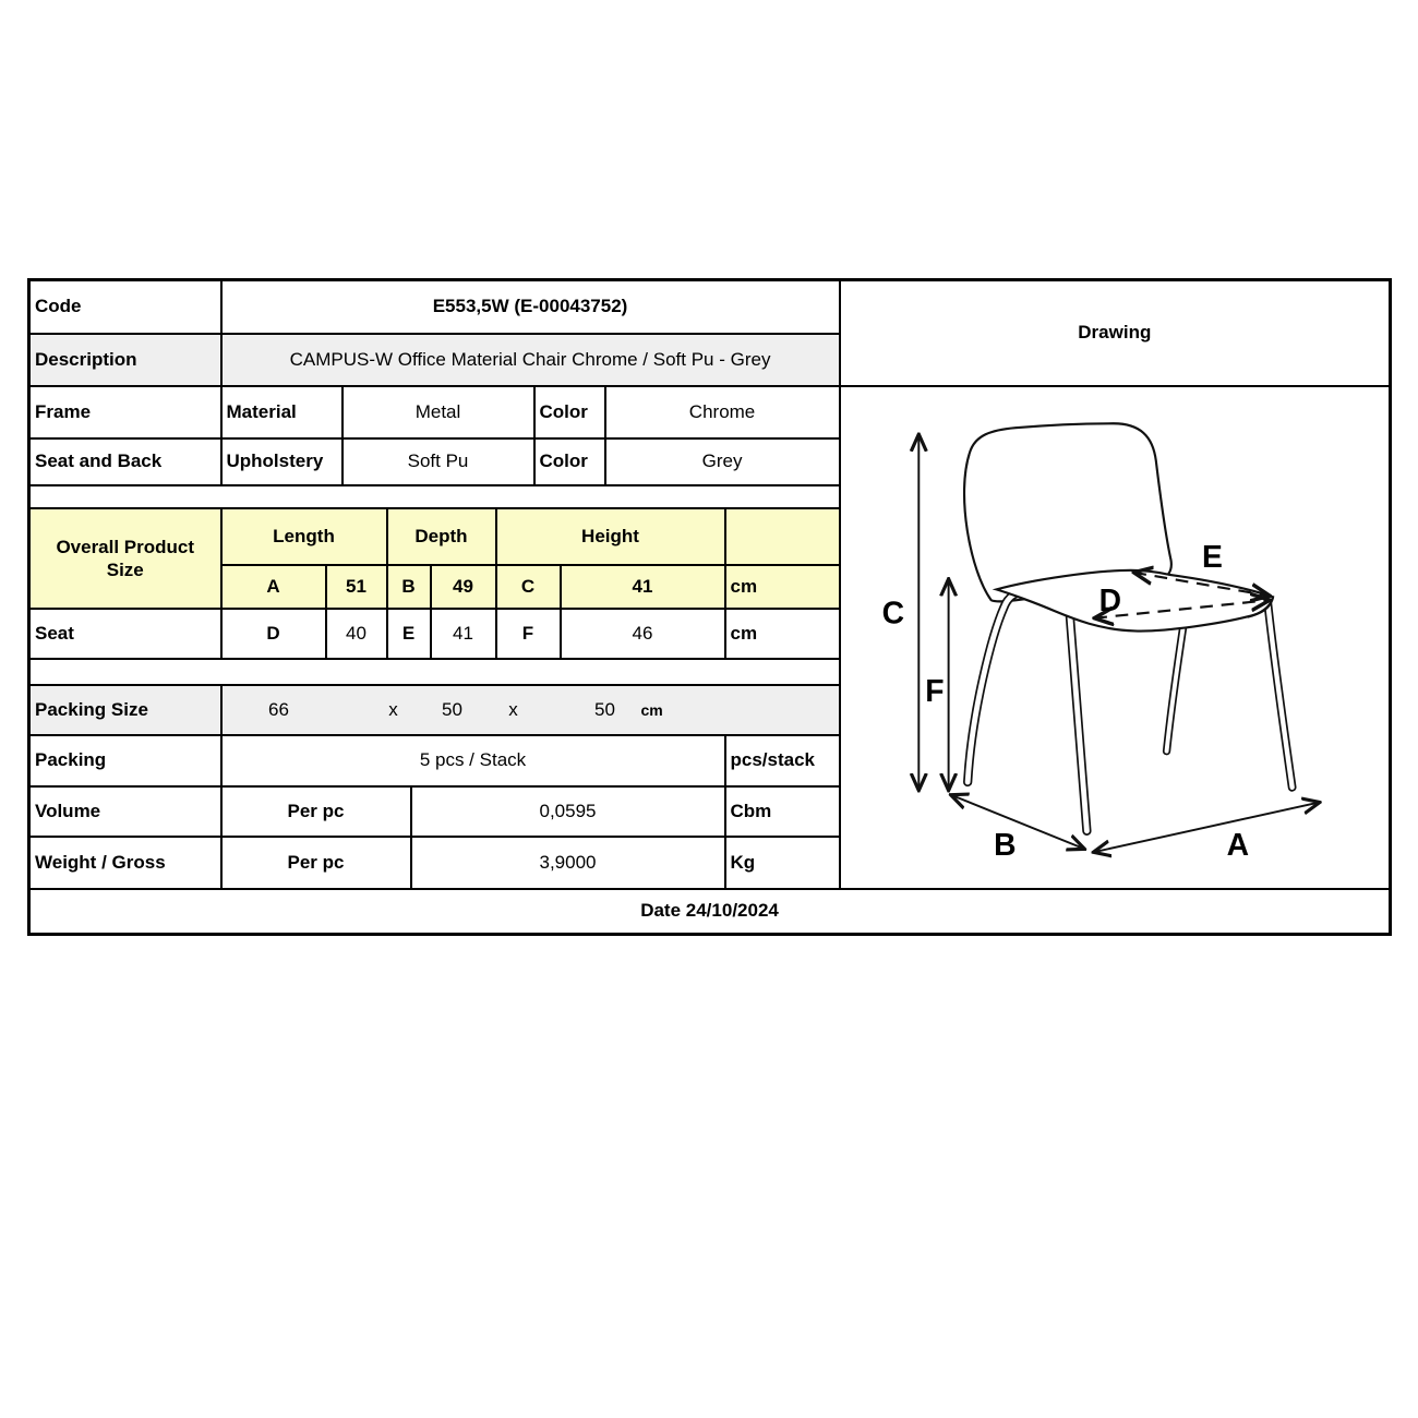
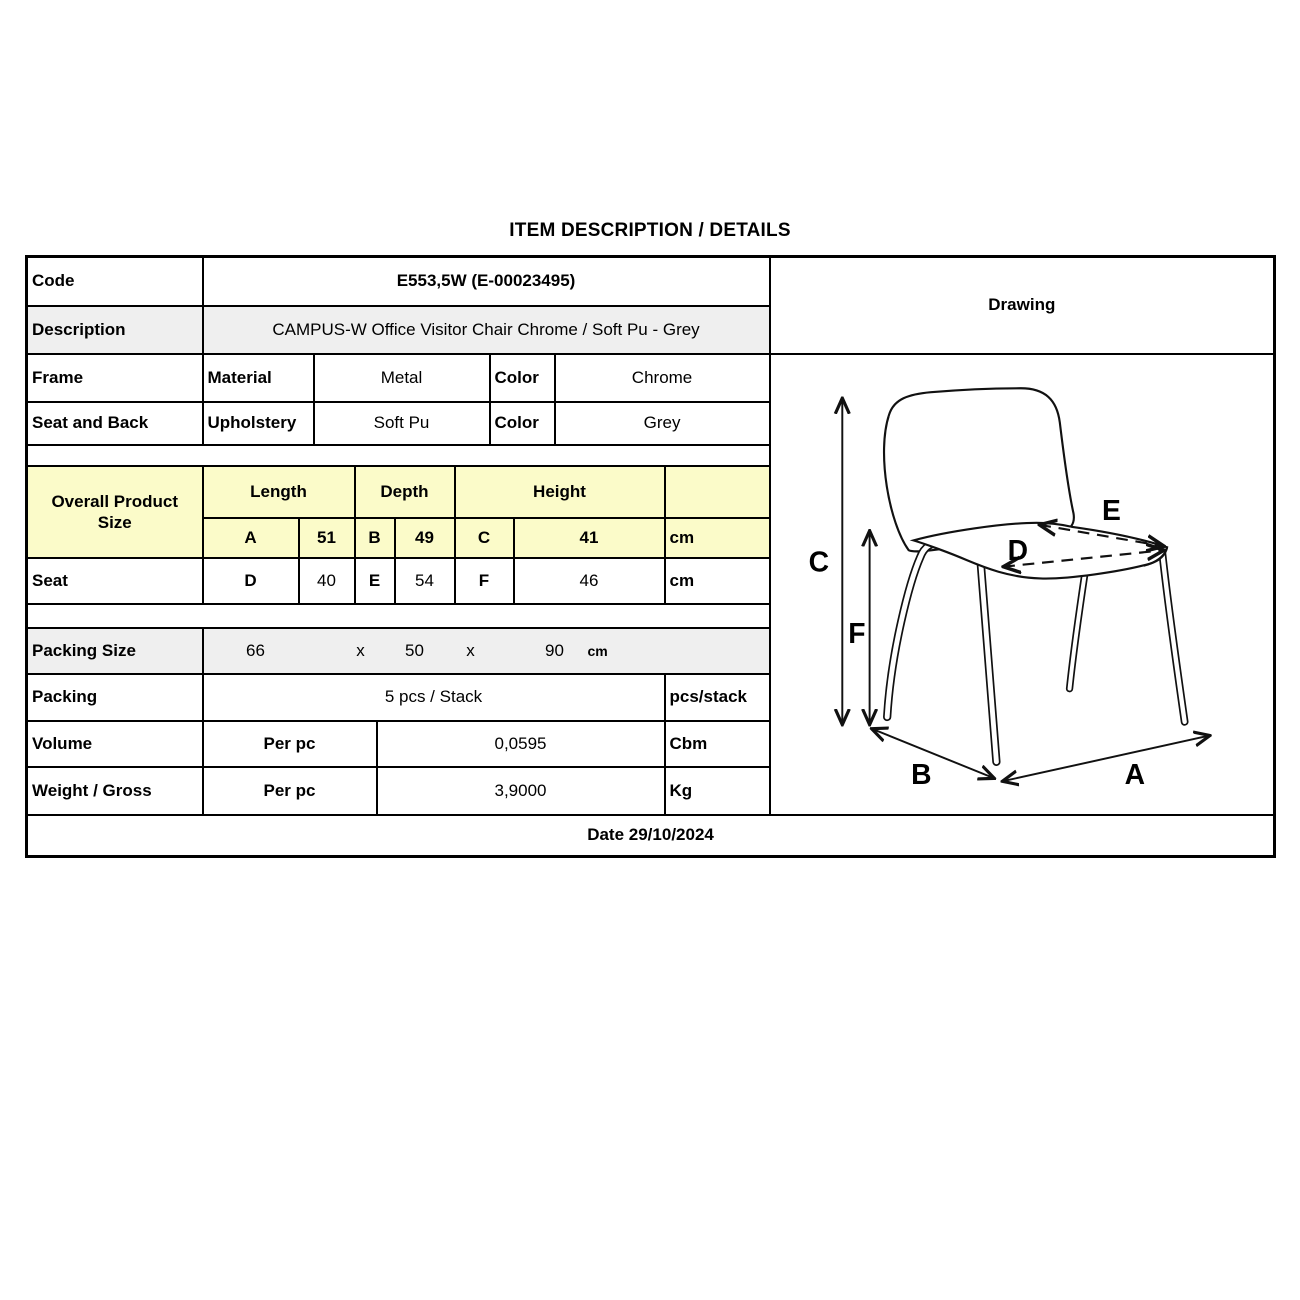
+ ITEM DESCRIPTION / DETAILS
- Code	E553,5W (E-00043752)	Drawing
+ Code	E553,5W (E-00023495)	Drawing
- Description	CAMPUS-W Office Material Chair Chrome / Soft Pu - Grey
+ Description	CAMPUS-W Office Visitor Chair Chrome / Soft Pu - Grey
  Frame	Material	Metal	Color	Chrome	C F B A E D
  Seat and Back	Upholstery	Soft Pu	Color	Grey
  Overall Product Size	Length	Depth	Height
  A	51	B	49	C	41	cm
- Seat	D	40	E	41	F	46	cm
+ Seat	D	40	E	54	F	46	cm
- Packing Size	66 x 50 x 50 cm
+ Packing Size	66 x 50 x 90 cm
  Packing	5 pcs / Stack	pcs/stack
  Volume	Per pc	0,0595	Cbm
  Weight / Gross	Per pc	3,9000	Kg
- Date 24/10/2024
+ Date 29/10/2024
